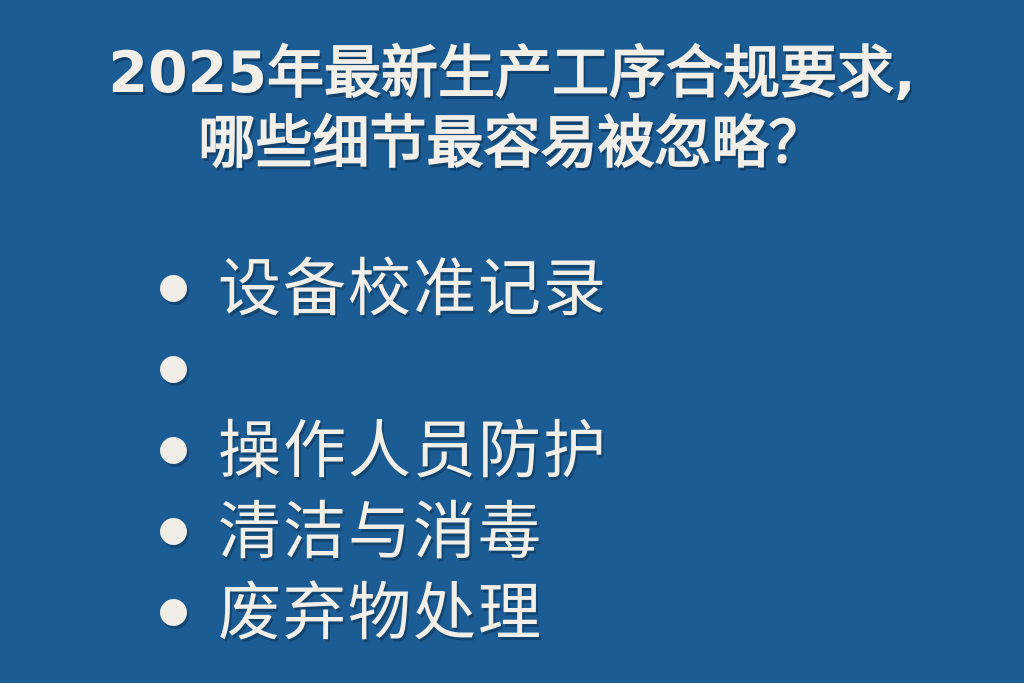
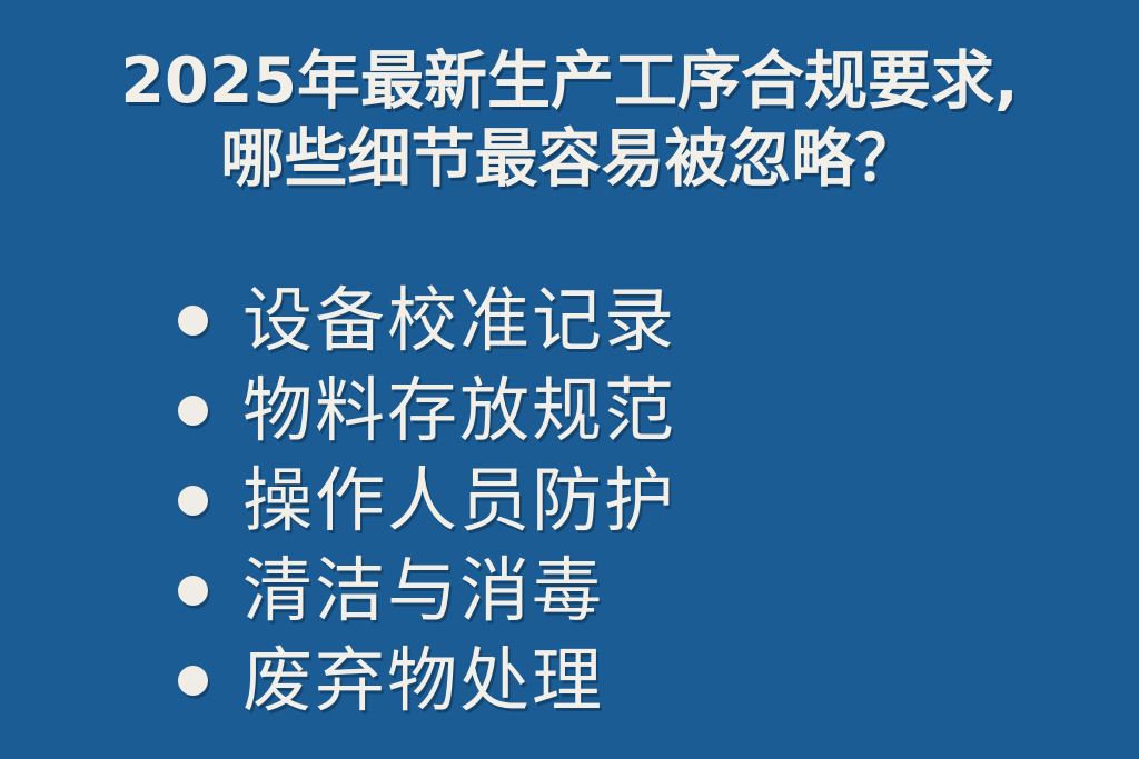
  2025年最新生产工序合规要求,
  哪些细节最容易被忽略？
  设备校准记录
+ 物料存放规范
  操作人员防护
  清洁与消毒
  废弃物处理
